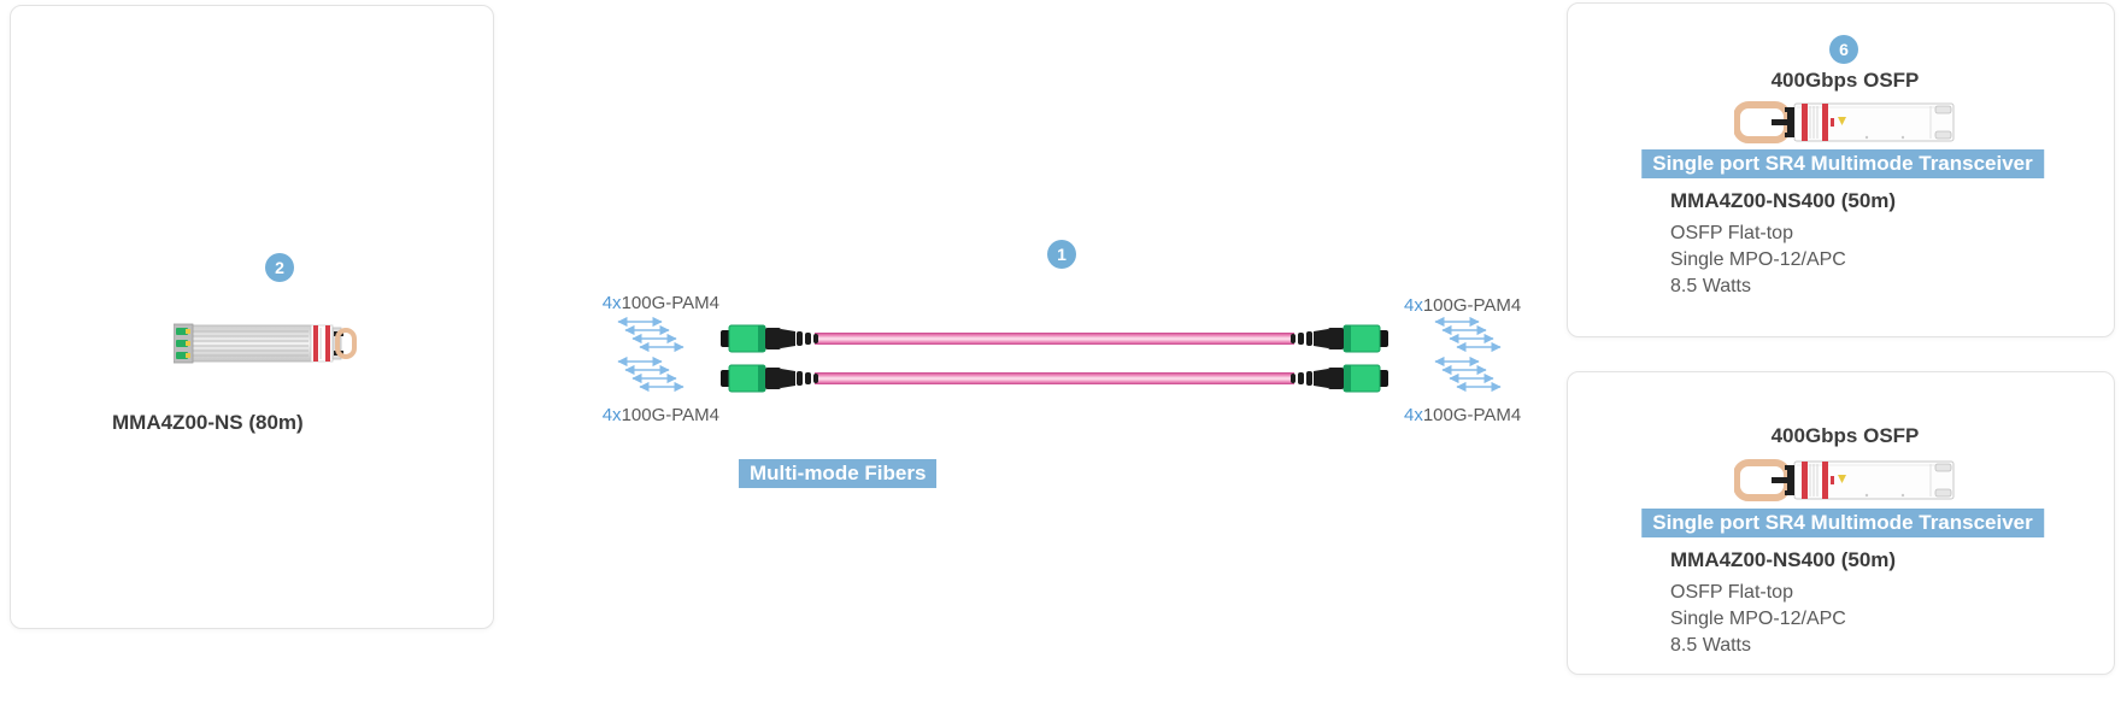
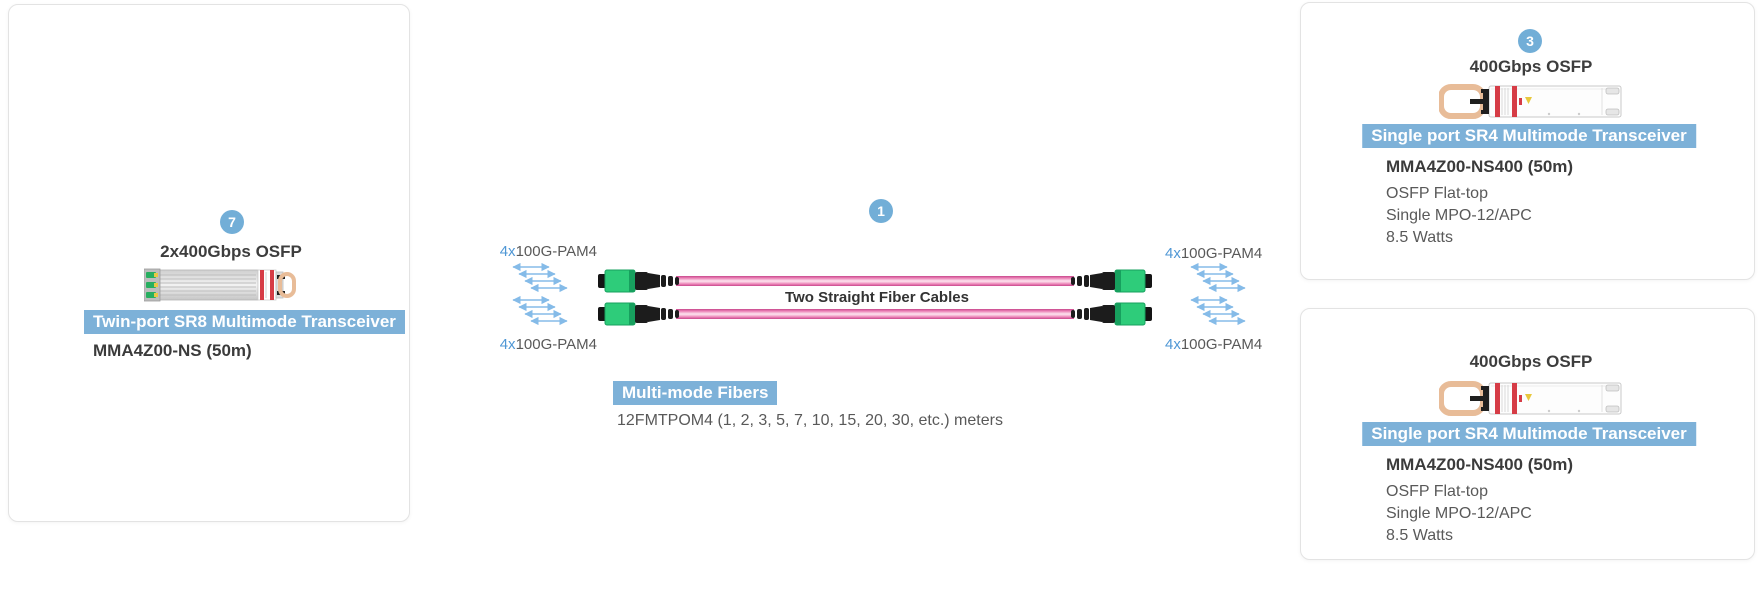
- 2
+ 7
+ 2x400Gbps OSFP
+ Twin-port SR8 Multimode Transceiver
- MMA4Z00-NS (80m)
+ MMA4Z00-NS (50m)
  1
  4x100G-PAM4
  4x100G-PAM4
  4x100G-PAM4
  4x100G-PAM4
+ Two Straight Fiber Cables
  Multi-mode Fibers
+ 12FMTPOM4 (1, 2, 3, 5, 7, 10, 15, 20, 30, etc.) meters
- 6
+ 3
  400Gbps OSFP
  Single port SR4 Multimode Transceiver
  MMA4Z00-NS400 (50m)
  OSFP Flat-top
  Single MPO-12/APC
  8.5 Watts
  400Gbps OSFP
  Single port SR4 Multimode Transceiver
  MMA4Z00-NS400 (50m)
  OSFP Flat-top
  Single MPO-12/APC
  8.5 Watts
